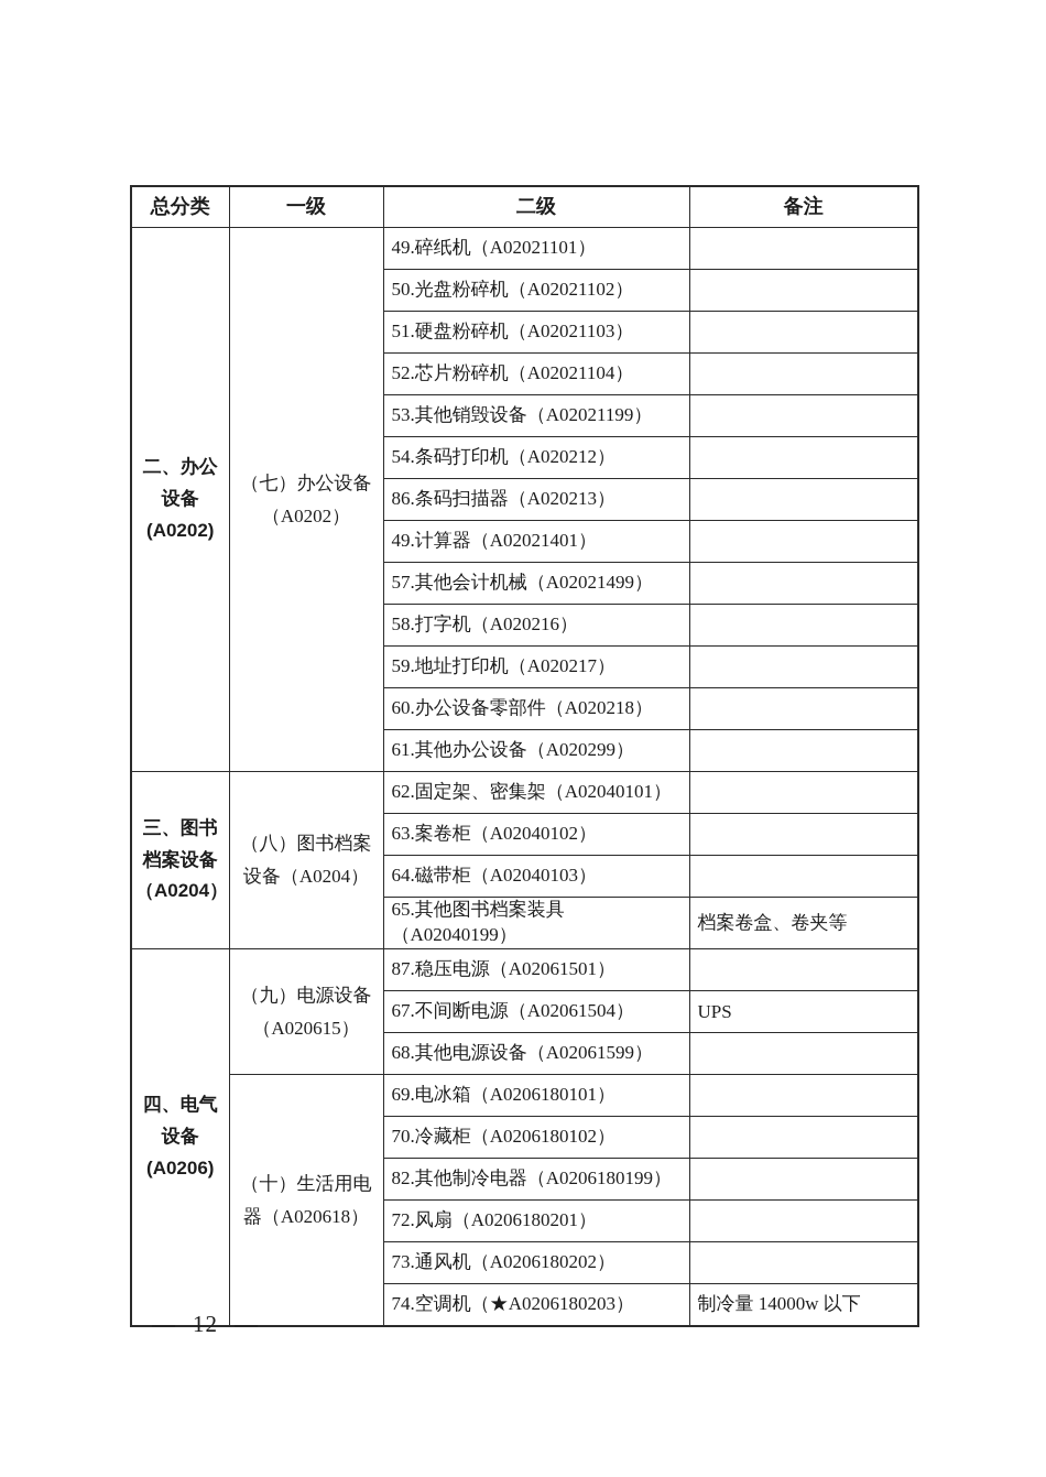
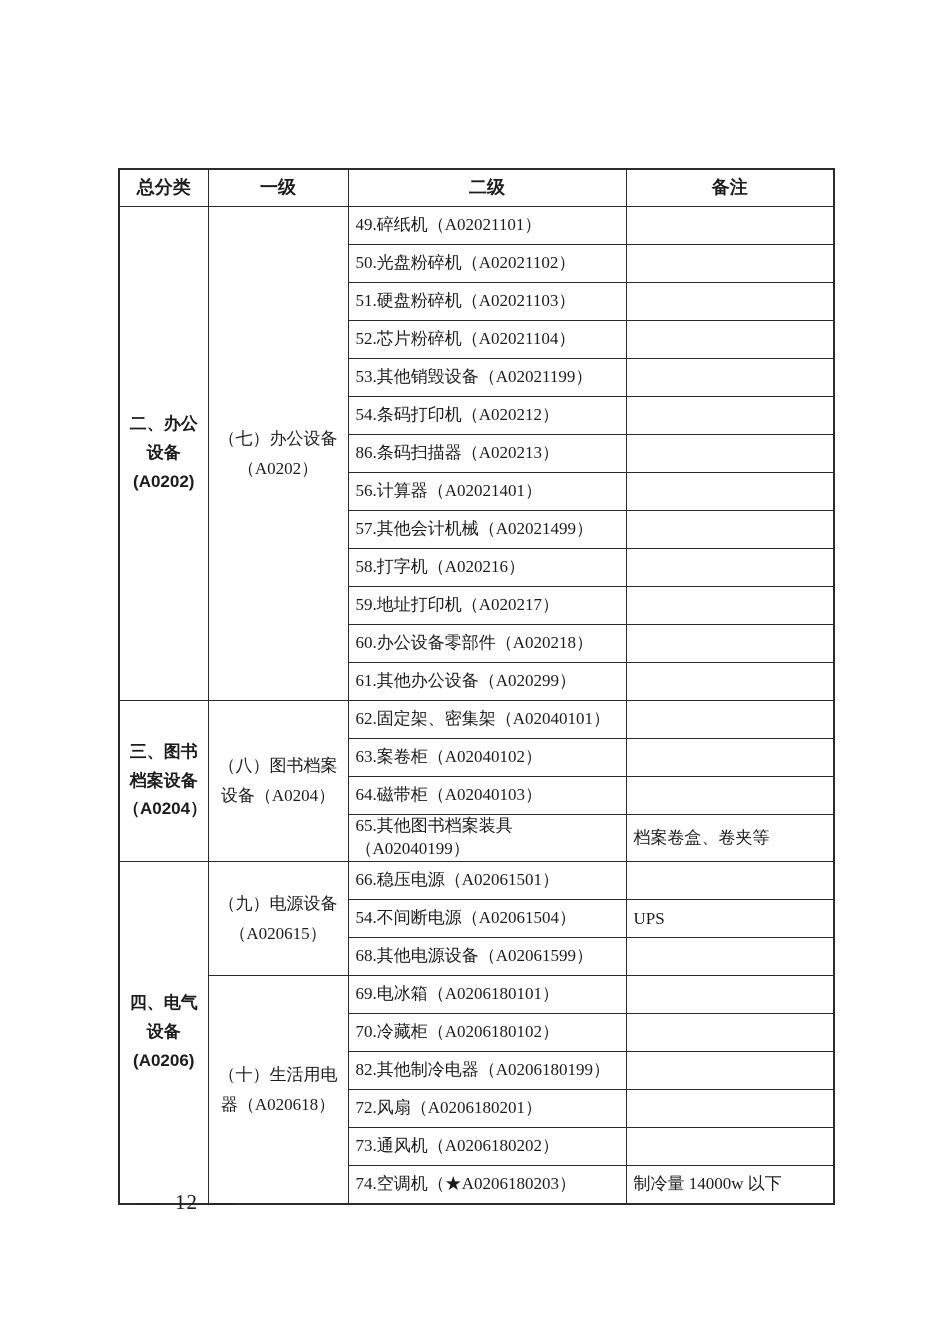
  总分类	一级	二级	备注
  二、办公设备(A0202)	（七）办公设备（A0202）	49.碎纸机（A02021101）
  50.光盘粉碎机（A02021102）
  51.硬盘粉碎机（A02021103）
  52.芯片粉碎机（A02021104）
  53.其他销毁设备（A02021199）
  54.条码打印机（A020212）
  86.条码扫描器（A020213）
- 49.计算器（A02021401）
+ 56.计算器（A02021401）
  57.其他会计机械（A02021499）
  58.打字机（A020216）
  59.地址打印机（A020217）
  60.办公设备零部件（A020218）
  61.其他办公设备（A020299）
  三、图书档案设备（A0204）	（八）图书档案设备（A0204）	62.固定架、密集架（A02040101）
  63.案卷柜（A02040102）
  64.磁带柜（A02040103）
  65.其他图书档案装具（A02040199）	档案卷盒、卷夹等
- 四、电气设备(A0206)	（九）电源设备（A020615）	87.稳压电源（A02061501）
+ 四、电气设备(A0206)	（九）电源设备（A020615）	66.稳压电源（A02061501）
- 67.不间断电源（A02061504）	UPS
+ 54.不间断电源（A02061504）	UPS
  68.其他电源设备（A02061599）
  （十）生活用电器（A020618）	69.电冰箱（A0206180101）
  70.冷藏柜（A0206180102）
  82.其他制冷电器（A0206180199）
  72.风扇（A0206180201）
  73.通风机（A0206180202）
  74.空调机（★A0206180203）	制冷量 14000w 以下
  —
  12
  —
